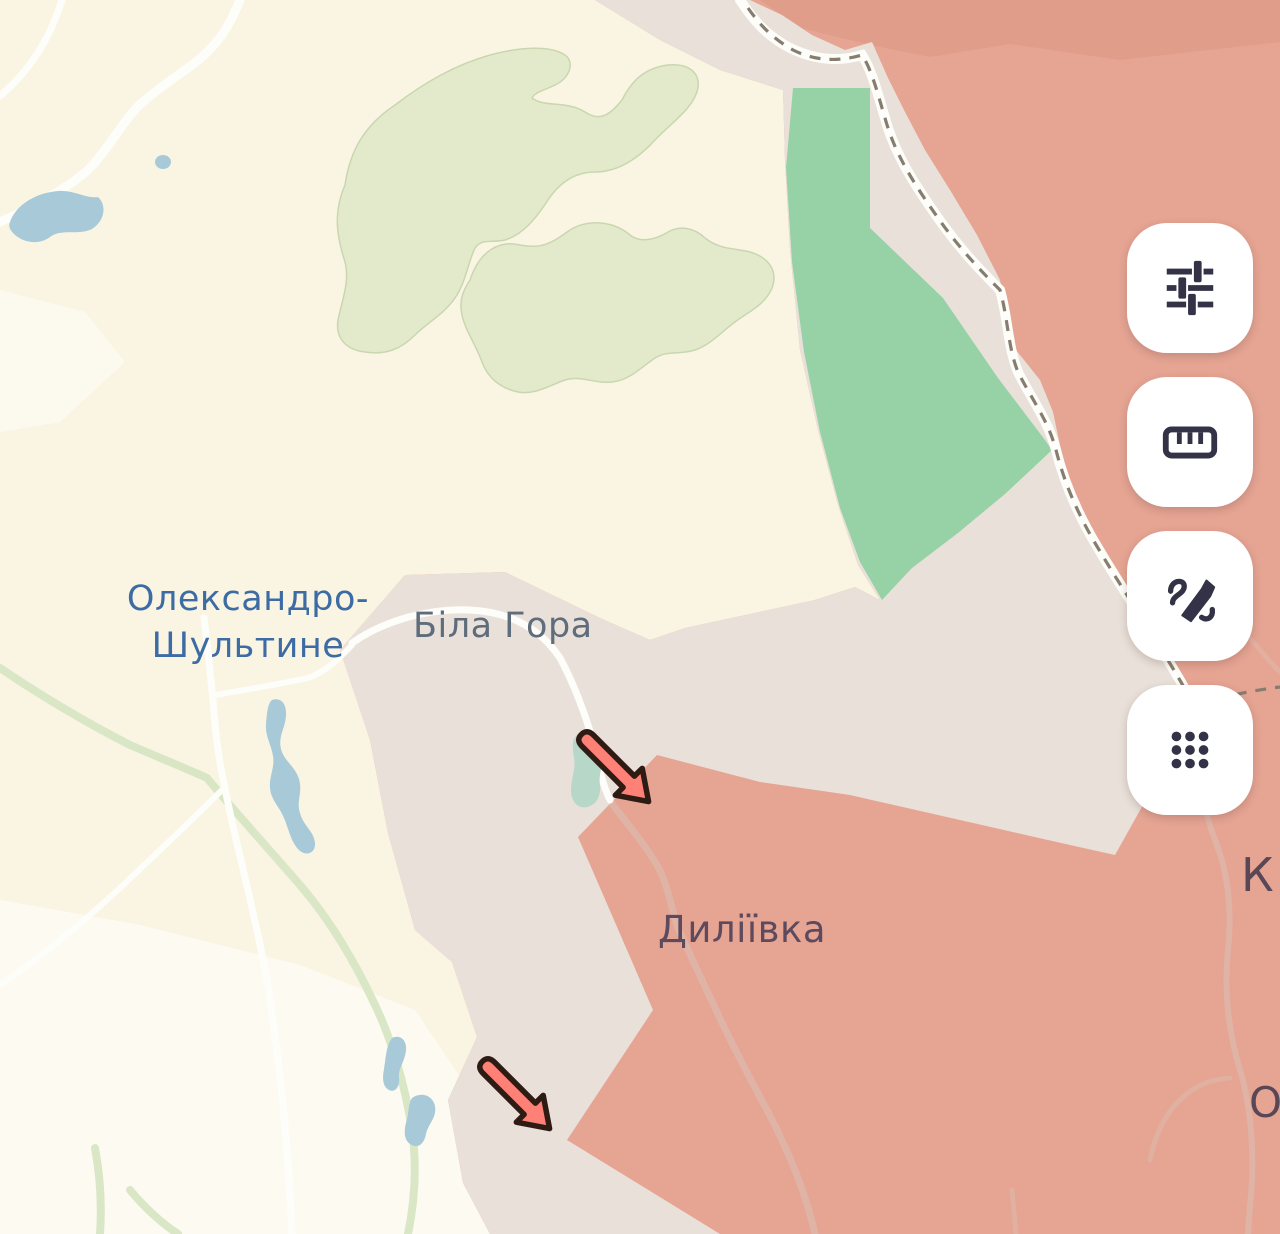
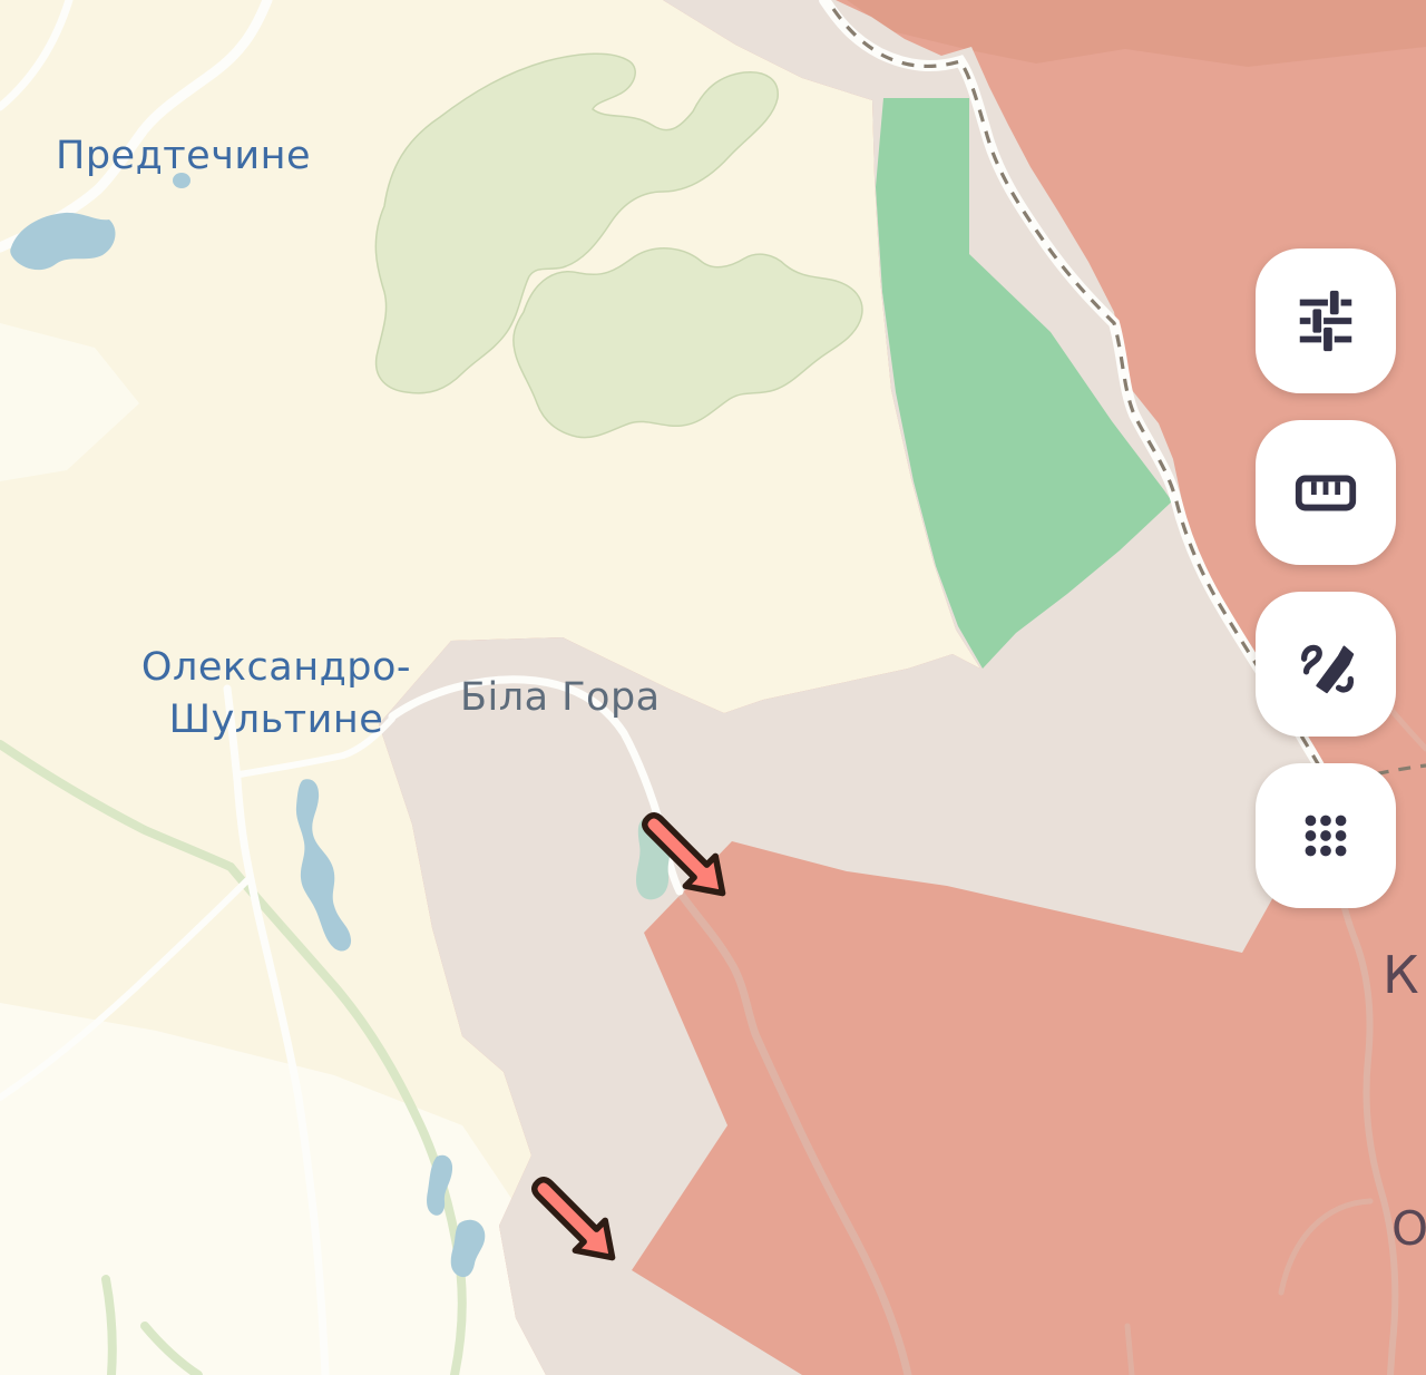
+ Предтечине
  Олександро-
  Шультине
  Біла Гора
- Диліївка
  К
  О
